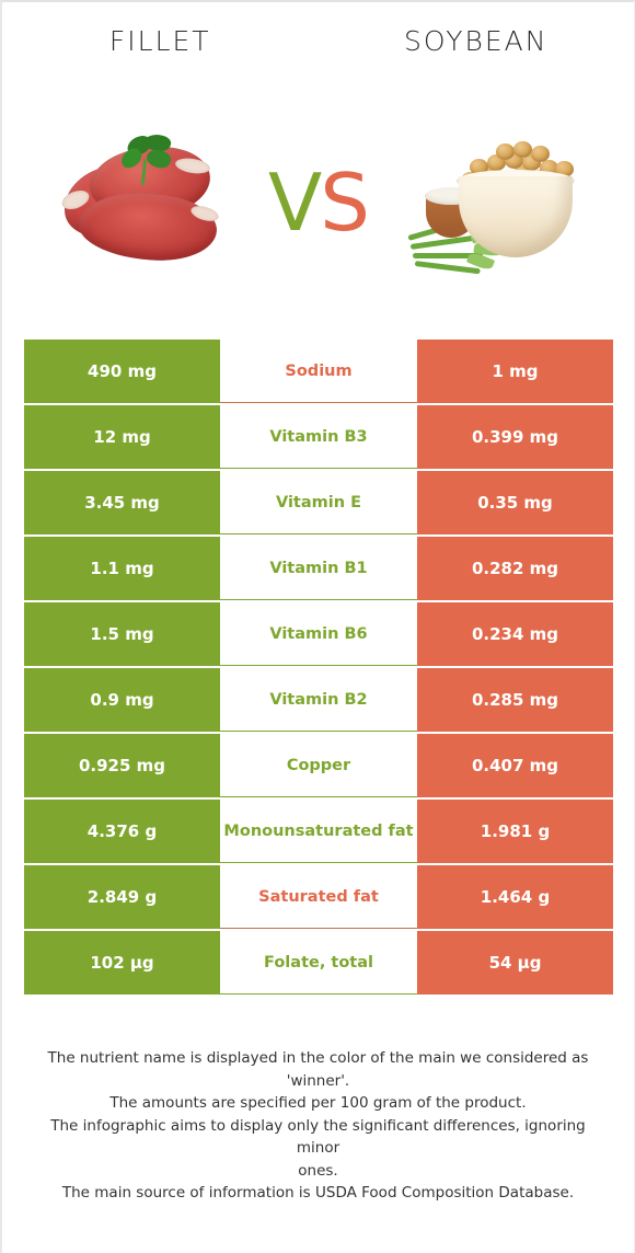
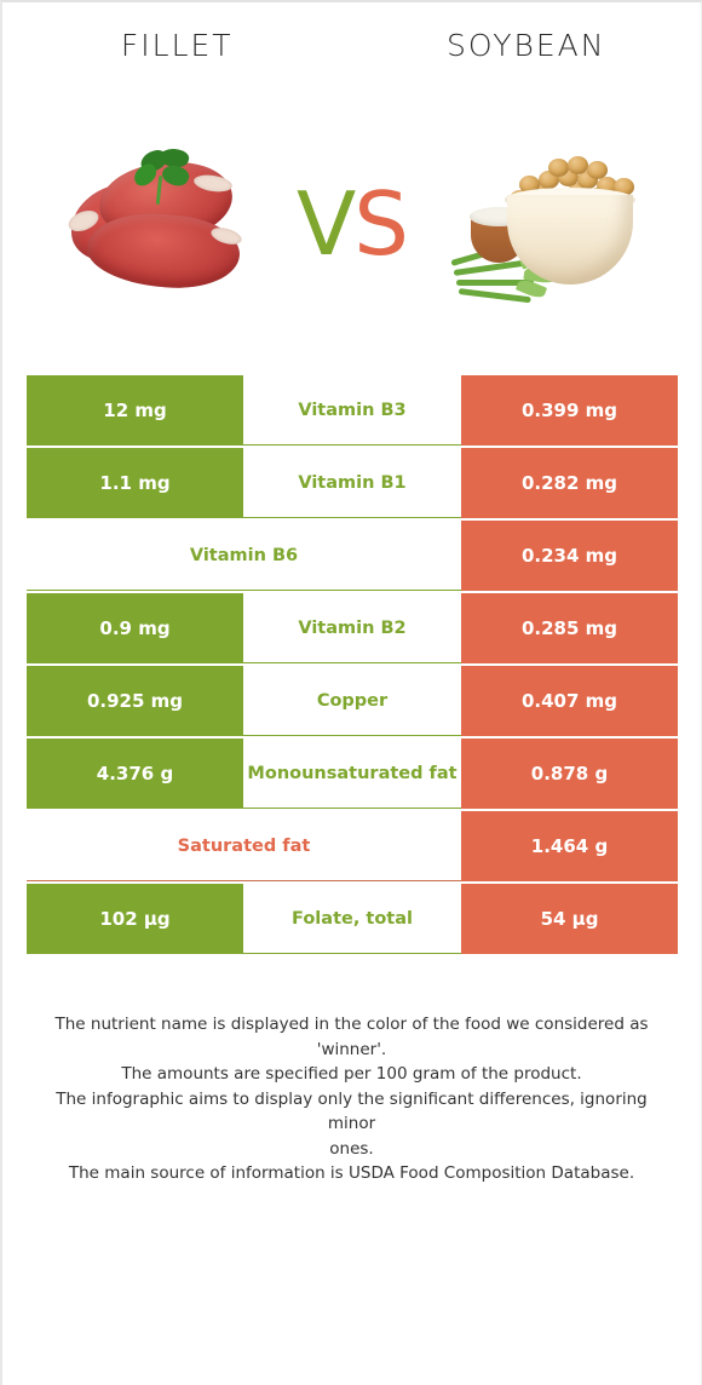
  FILLET
  SOYBEAN
  VS
- 490 mg
- Sodium
- 1 mg
  12 mg
  Vitamin B3
  0.399 mg
- 3.45 mg
- Vitamin E
- 0.35 mg
  1.1 mg
  Vitamin B1
  0.282 mg
- 1.5 mg
  Vitamin B6
  0.234 mg
  0.9 mg
  Vitamin B2
  0.285 mg
  0.925 mg
  Copper
  0.407 mg
  4.376 g
  Monounsaturated fat
- 1.981 g
+ 0.878 g
- 2.849 g
  Saturated fat
  1.464 g
  102 µg
  Folate, total
  54 µg
- The nutrient name is displayed in the color of the main we considered as
+ The nutrient name is displayed in the color of the food we considered as
  'winner'.
  The amounts are specified per 100 gram of the product.
  The infographic aims to display only the significant differences, ignoring minor
  ones.
  The main source of information is USDA Food Composition Database.
